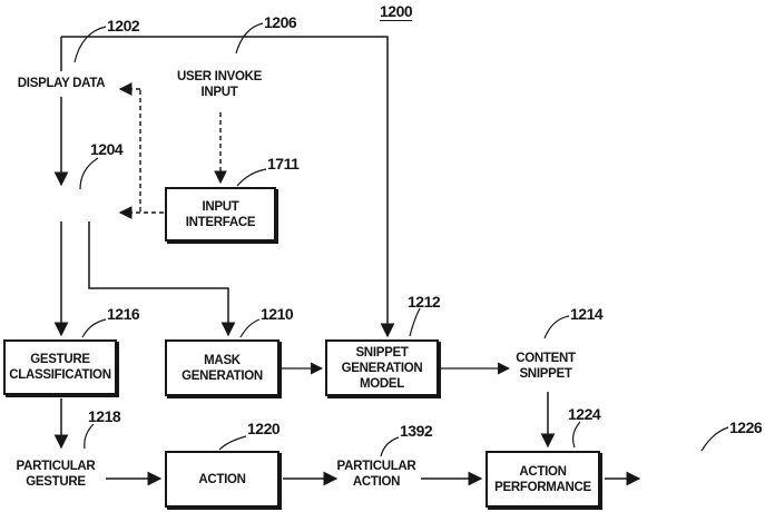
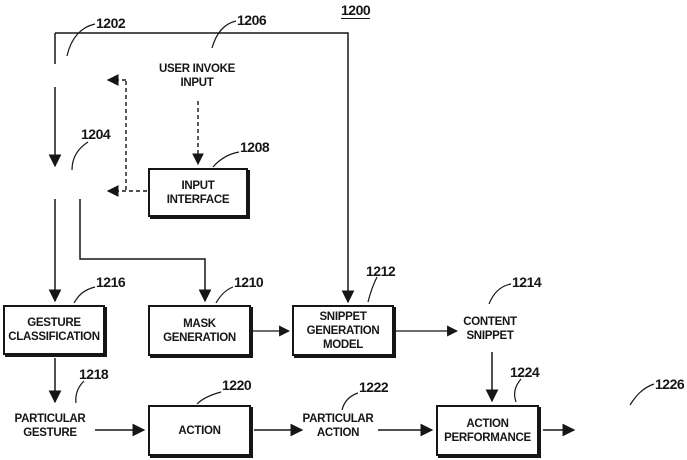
  1200
  INPUT
  INTERFACE
  GESTURE
  CLASSIFICATION
  MASK
  GENERATION
  SNIPPET
  GENERATION
  MODEL
  ACTION
  ACTION
  PERFORMANCE
- DISPLAY DATA
  USER INVOKE
  INPUT
  CONTENT
  SNIPPET
  PARTICULAR
  GESTURE
  PARTICULAR
  ACTION
  1202
  1206
  1204
- 1711
+ 1208
  1216
  1210
  1212
  1214
  1218
  1220
- 1392
+ 1222
  1224
  1226
